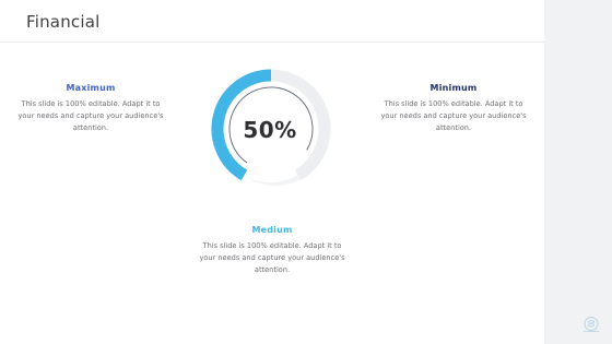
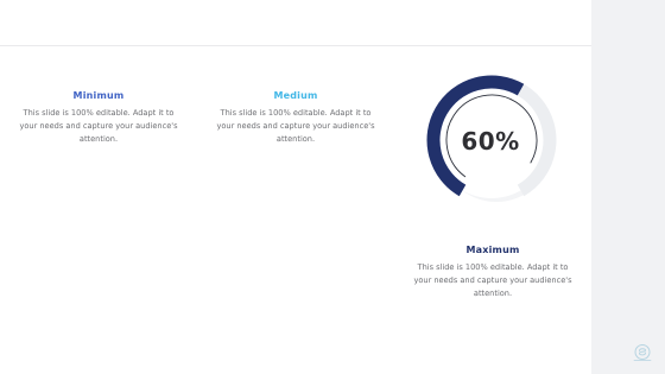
- Financial
- Maximum
+ Minimum
  This slide is 100% editable. Adapt it to your needs and capture your audience's attention.
- 50%
  Medium
  This slide is 100% editable. Adapt it to your needs and capture your audience's attention.
+ 60%
- Minimum
+ Maximum
  This slide is 100% editable. Adapt it to your needs and capture your audience's attention.
